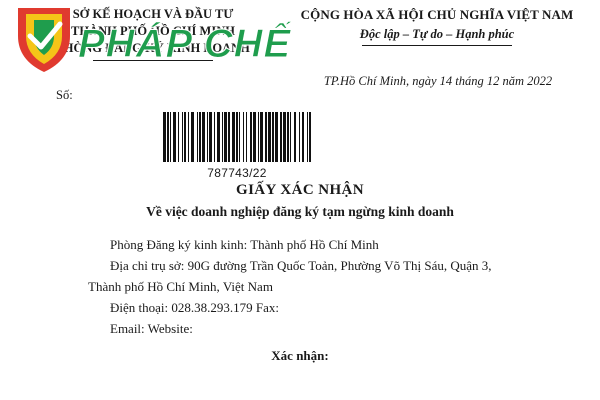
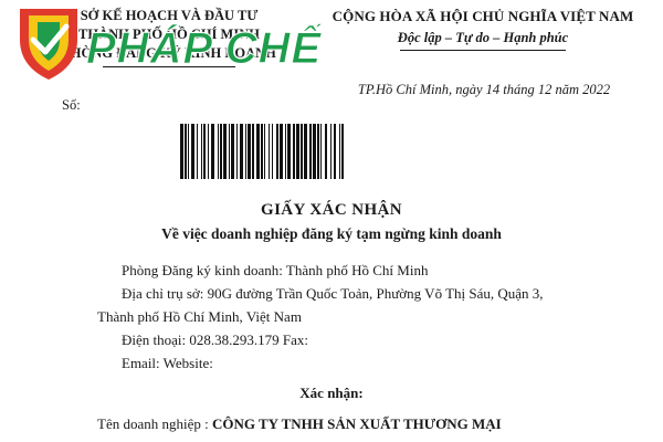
  SỞ KẾ HOẠCH VÀ ĐẦU TƯ
  THÀNH PHỐ HỒ CHÍ MINH
  HÒNG ĐĂNG KÝ KINH DOANH
  CỘNG HÒA XÃ HỘI CHỦ NGHĨA VIỆT NAM
  Độc lập – Tự do – Hạnh phúc
  TP.Hồ Chí Minh, ngày 14 tháng 12 năm 2022
  Số:
- 787743/22
  GIẤY XÁC NHẬN
  Về việc doanh nghiệp đăng ký tạm ngừng kinh doanh
- Phòng Đăng ký kinh kinh: Thành phố Hồ Chí Minh
+ Phòng Đăng ký kinh doanh: Thành phố Hồ Chí Minh
  Địa chỉ trụ sở: 90G đường Trần Quốc Toản, Phường Võ Thị Sáu, Quận 3, Thành phố Hồ Chí Minh, Việt Nam
  Điện thoại: 028.38.293.179 Fax:
  Email: Website:
  Xác nhận:
+ Tên doanh nghiệp : CÔNG TY TNHH SẢN XUẤT THƯƠNG MẠI
  PHÁP CHẾ
